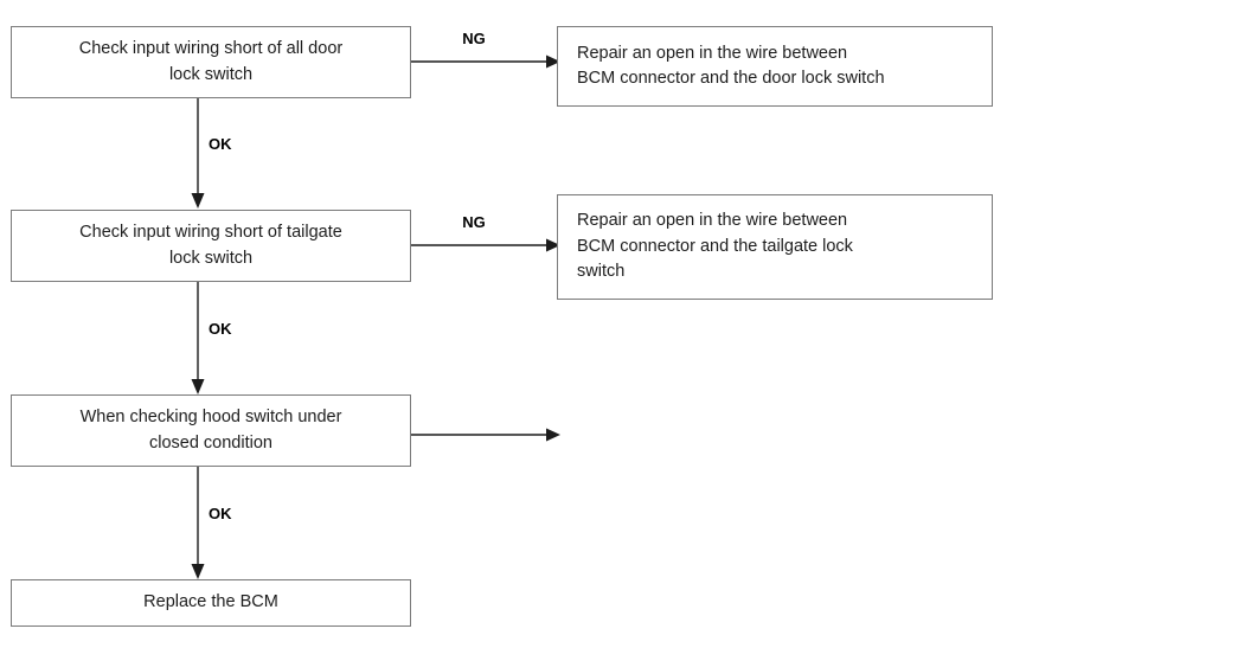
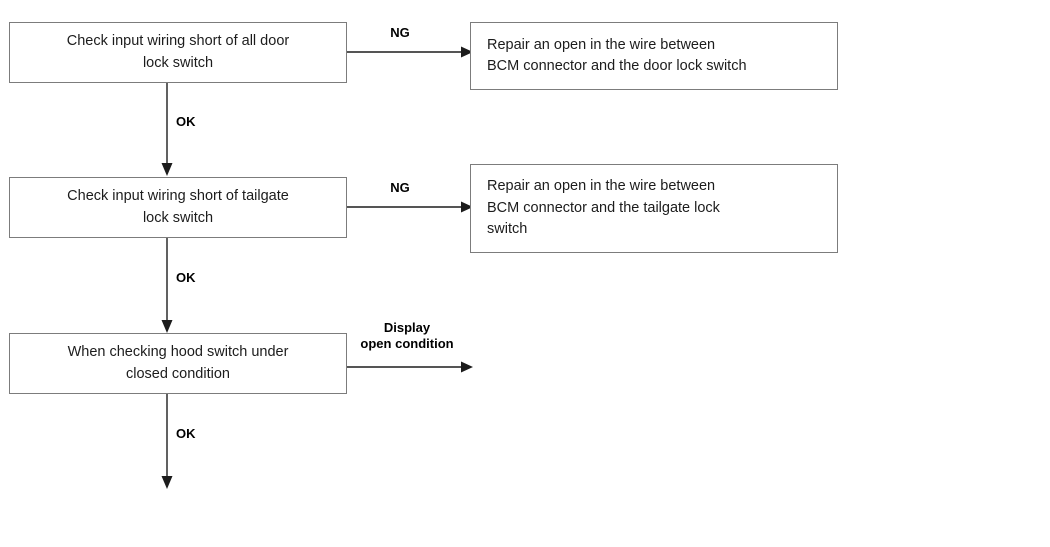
  Check input wiring short of all door
  lock switch
  Repair an open in the wire between
  BCM connector and the door lock switch
  Check input wiring short of tailgate
  lock switch
  Repair an open in the wire between
  BCM connector and the tailgate lock
  switch
  When checking hood switch under
  closed condition
- Replace the BCM
  NG
  OK
  NG
  OK
+ Display
+ open condition
  OK
